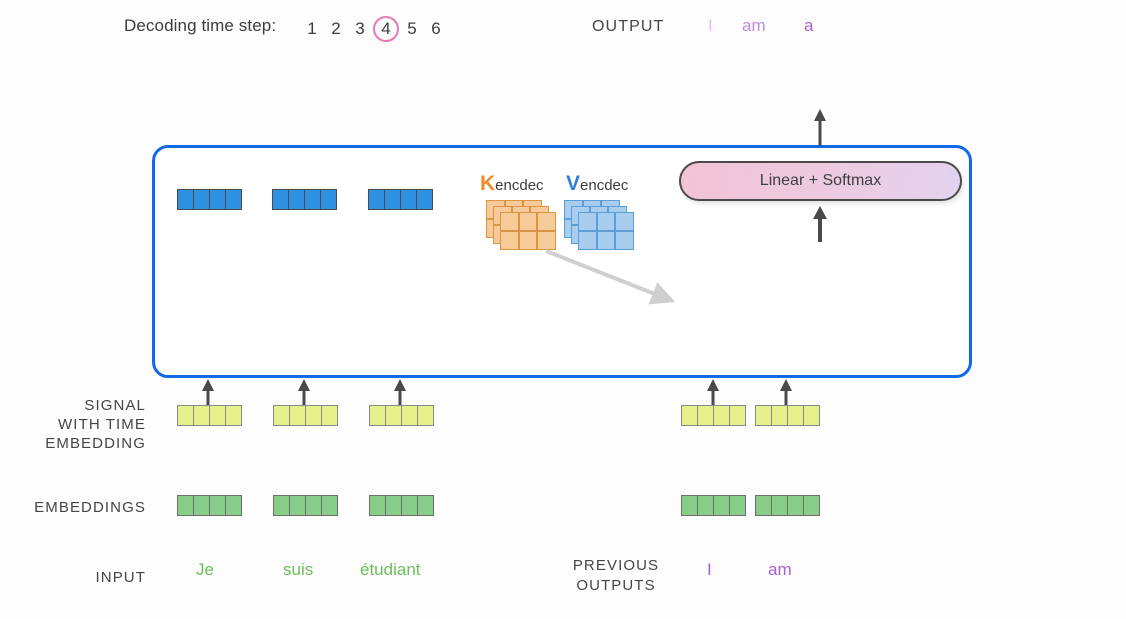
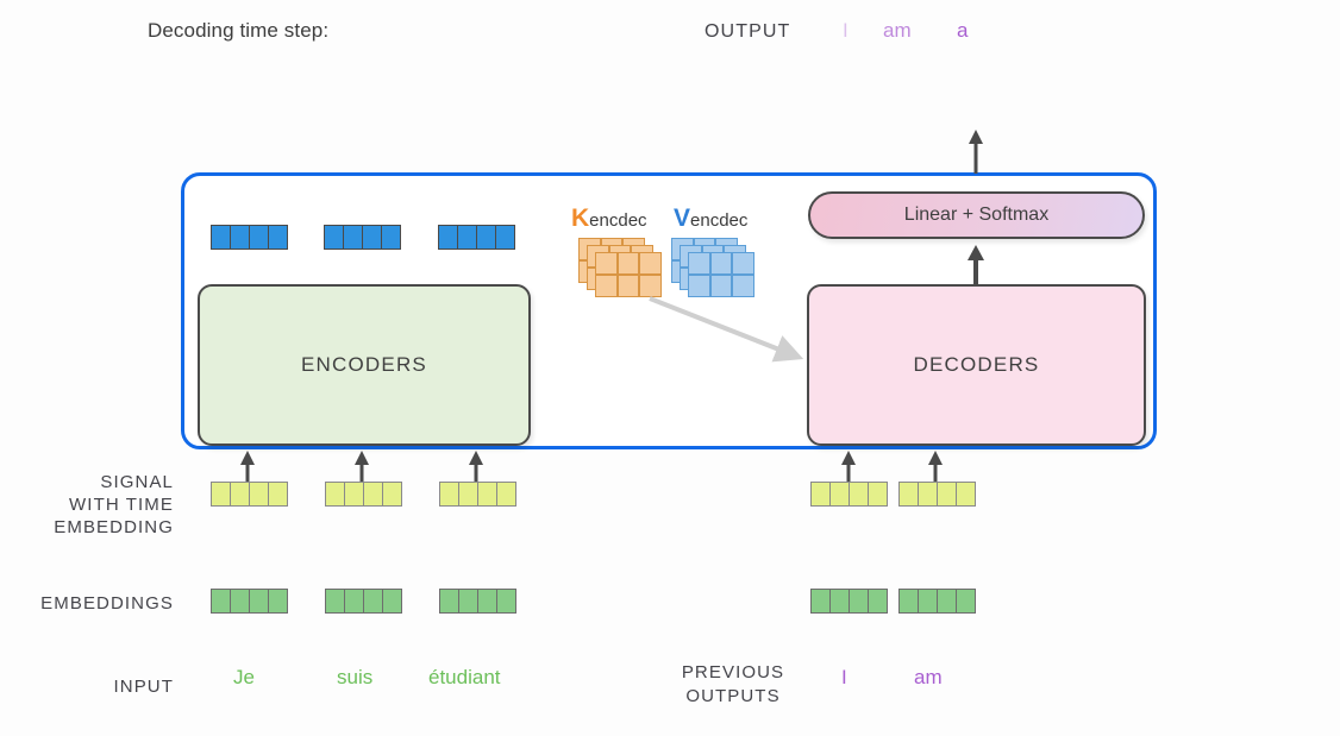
  Decoding time step:
- 1
- 2
- 3
- 4
- 5
- 6
  OUTPUT
  I
  am
  a
  Kencdec
  Vencdec
  Linear + Softmax
+ ENCODERS
+ DECODERS
  SIGNAL
  WITH TIME
  EMBEDDING
  EMBEDDINGS
  INPUT
  Je
  suis
  étudiant
  PREVIOUS
  OUTPUTS
  I
  am
